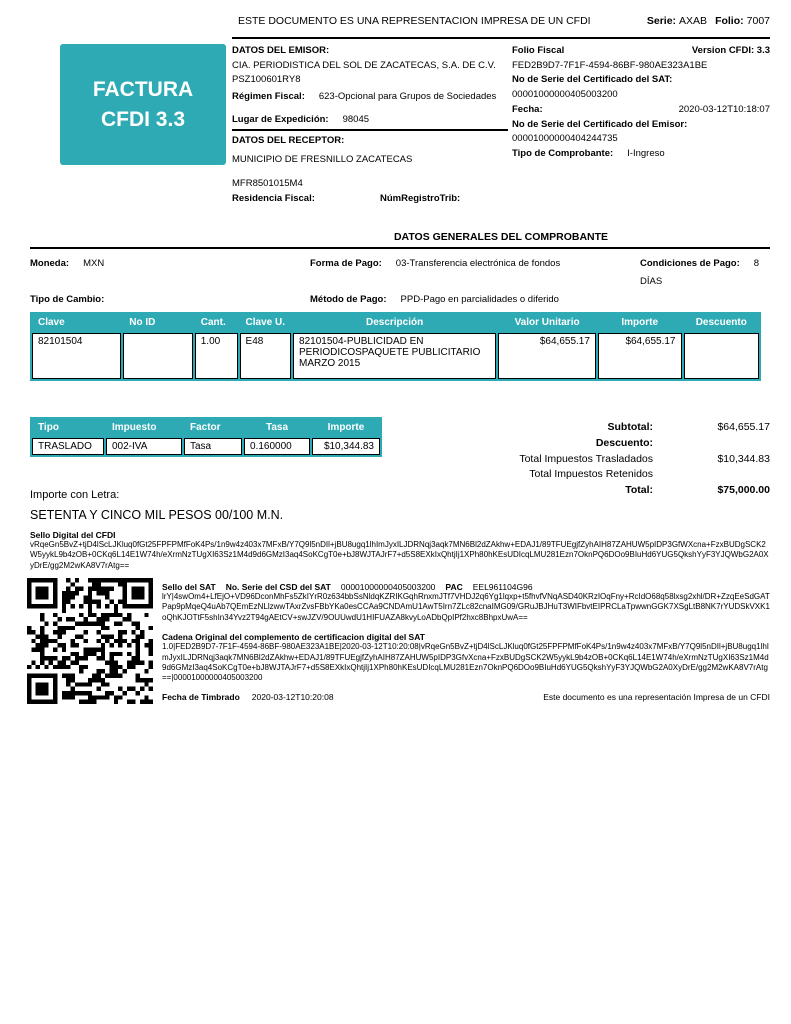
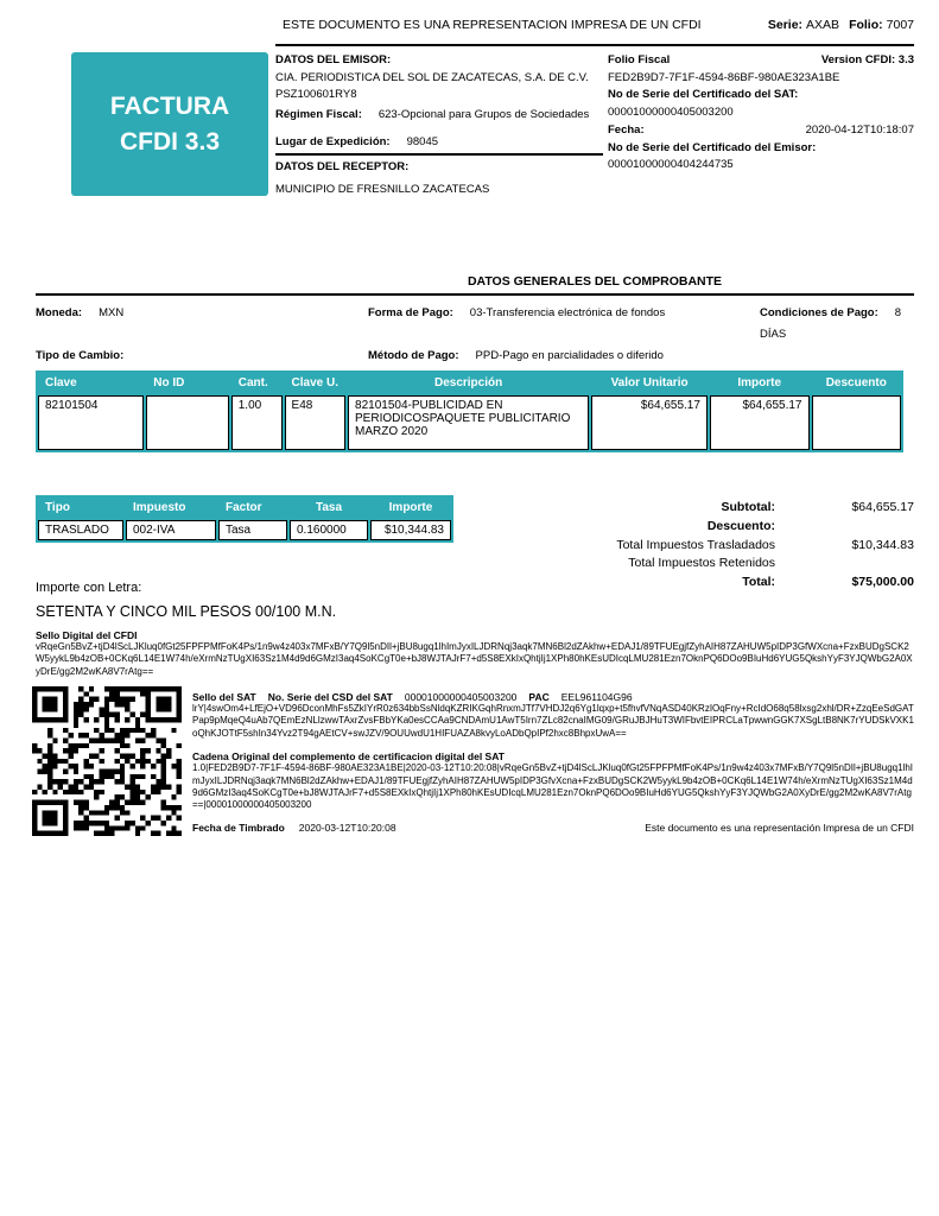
  ESTE DOCUMENTO ES UNA REPRESENTACION IMPRESA DE UN CFDI
  Serie: AXAB
  Folio: 7007
  FACTURA
  CFDI 3.3
  DATOS DEL EMISOR:
  CIA. PERIODISTICA DEL SOL DE ZACATECAS, S.A. DE C.V.
  PSZ100601RY8
  Régimen Fiscal: 623-Opcional para Grupos de Sociedades
  Lugar de Expedición: 98045
  DATOS DEL RECEPTOR:
  MUNICIPIO DE FRESNILLO ZACATECAS
- MFR8501015M4
- Residencia Fiscal:
- NúmRegistroTrib:
  Folio Fiscal
  Version CFDI: 3.3
  FED2B9D7-7F1F-4594-86BF-980AE323A1BE
  No de Serie del Certificado del SAT:
  00001000000405003200
  Fecha:
- 2020-03-12T10:18:07
+ 2020-04-12T10:18:07
  No de Serie del Certificado del Emisor:
  00001000000404244735
- Tipo de Comprobante: I-Ingreso
  DATOS GENERALES DEL COMPROBANTE
  Moneda: MXN
  Forma de Pago: 03-Transferencia electrónica de fondos
  Condiciones de Pago: 8 DÍAS
  Tipo de Cambio:
  Método de Pago: PPD-Pago en parcialidades o diferido
  Clave	No ID	Cant.	Clave U.	Descripción	Valor Unitario	Importe	Descuento
- 82101504		1.00	E48	82101504-PUBLICIDAD EN PERIODICOSPAQUETE PUBLICITARIO MARZO 2015	$64,655.17	$64,655.17
+ 82101504		1.00	E48	82101504-PUBLICIDAD EN PERIODICOSPAQUETE PUBLICITARIO MARZO 2020	$64,655.17	$64,655.17
  Tipo	Impuesto	Factor	Tasa	Importe
  TRASLADO	002-IVA	Tasa	0.160000	$10,344.83
  Subtotal:
  $64,655.17
  Descuento:
  Total Impuestos Trasladados
  $10,344.83
  Total Impuestos Retenidos
  Total:
  $75,000.00
  Importe con Letra:
  SETENTA Y CINCO MIL PESOS 00/100 M.N.
  Sello Digital del CFDI
  vRqeGn5BvZ+tjD4lScLJKluq0fGt25FPFPMfFoK4Ps/1n9w4z403x7MFxB/Y7Q9l5nDIl+jBU8ugq1lhImJyxILJDRNqj3aqk7MN6Bl2dZAkhw+EDAJ1/89TFUEgjfZyhAIH87ZAHUW5pIDP3GfWXcna+FzxBUDgSCK2W5yykL9b4zOB+0CKq6L14E1W74h/eXrmNzTUgXI63Sz1M4d9d6GMzI3aq4SoKCgT0e+bJ8WJTAJrF7+d5S8EXkIxQhtjIj1XPh80hKEsUDIcqLMU281Ezn7OknPQ6DOo9BIuHd6YUG5QkshYyF3YJQWbG2A0XyDrE/gg2M2wKA8V7rAtg==
  Sello del SAT
  No. Serie del CSD del SAT
  00001000000405003200
  PAC
  EEL961104G96
  lrY|4swOm4+LfEjO+VD96DconMhFs5ZkIYrR0z634bbSsNldqKZRIKGqhRnxmJTf7VHDJ2q6Yg1lqxp+t5fhvfVNqASD40KRzIOqFny+RcIdO68q58lxsg2xhl/DR+ZzqEeSdGATPap9pMqeQ4uAb7QEmEzNLlzwwTAxrZvsFBbYKa0esCCAa9CNDAmU1AwT5Irn7ZLc82cnaIMG09/GRuJBJHuT3WIFbvtEIPRCLaTpwwnGGK7XSgLtB8NK7rYUDSkVXK1oQhKJOTtF5shIn34Yvz2T94gAEtCV+swJZV/9OUUwdU1HIFUAZA8kvyLoADbQpIPf2hxc8BhpxUwA==
  Cadena Original del complemento de certificacion digital del SAT
  1.0|FED2B9D7-7F1F-4594-86BF-980AE323A1BE|2020-03-12T10:20:08|vRqeGn5BvZ+tjD4lScLJKluq0fGt25FPFPMfFoK4Ps/1n9w4z403x7MFxB/Y7Q9l5nDIl+jBU8ugq1lhImJyxILJDRNqj3aqk7MN6Bl2dZAkhw+EDAJ1/89TFUEgjfZyhAIH87ZAHUW5pIDP3GfvXcna+FzxBUDgSCK2W5yykL9b4zOB+0CKq6L14E1W74h/eXrmNzTUgXI63Sz1M4d9d6GMzI3aq4SoKCgT0e+bJ8WJTAJrF7+d5S8EXkIxQhtjIj1XPh80hKEsUDIcqLMU281Ezn7OknPQ6DOo9BIuHd6YUG5QkshYyF3YJQWbG2A0XyDrE/gg2M2wKA8V7rAtg==|00001000000405003200
  Fecha de Timbrado 2020-03-12T10:20:08
  Este documento es una representación Impresa de un CFDI
